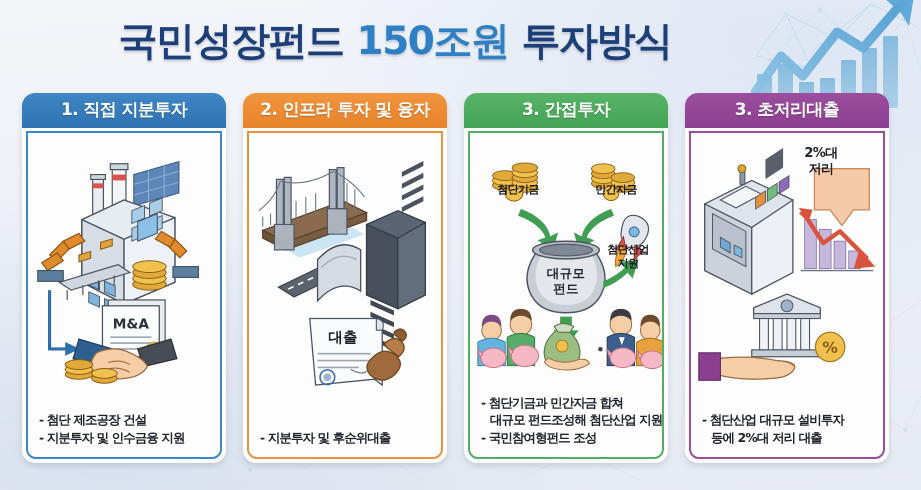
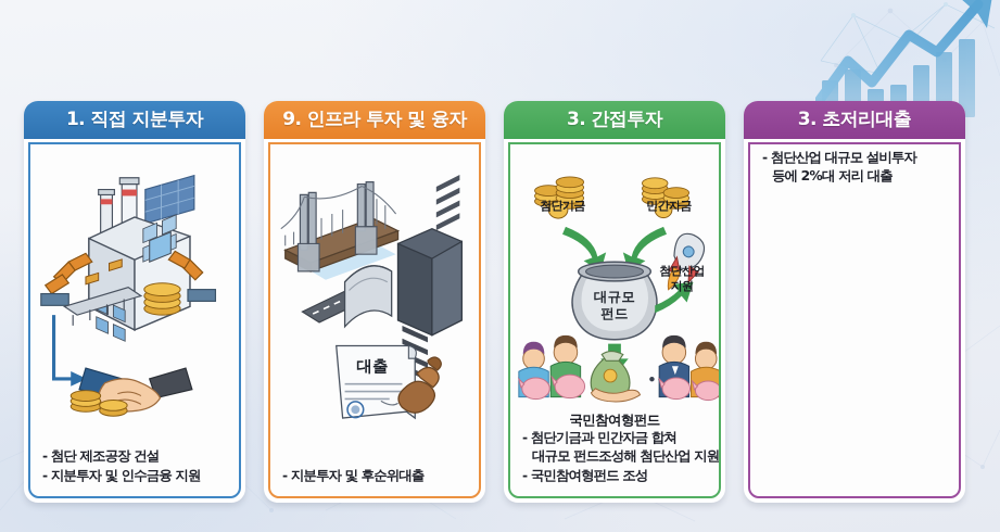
- 국민성장펀드 150조원 투자방식
  1. 직접 지분투자
- M&A
  - 첨단 제조공장 건설
  - 지분투자 및 인수금융 지원
- 2. 인프라 투자 및 융자
+ 9. 인프라 투자 및 융자
  대출
  - 지분투자 및 후순위대출
  3. 간접투자
  대규모
  펀드
  첨단기금
  민간자금
  첨단산업
  지원
+ 국민참여형펀드
  - 첨단기금과 민간자금 합쳐
  대규모 펀드조성해 첨단산업 지원
  - 국민참여형펀드 조성
  3. 초저리대출
- %
- 2%대
- 저리
  - 첨단산업 대규모 설비투자
  등에 2%대 저리 대출
